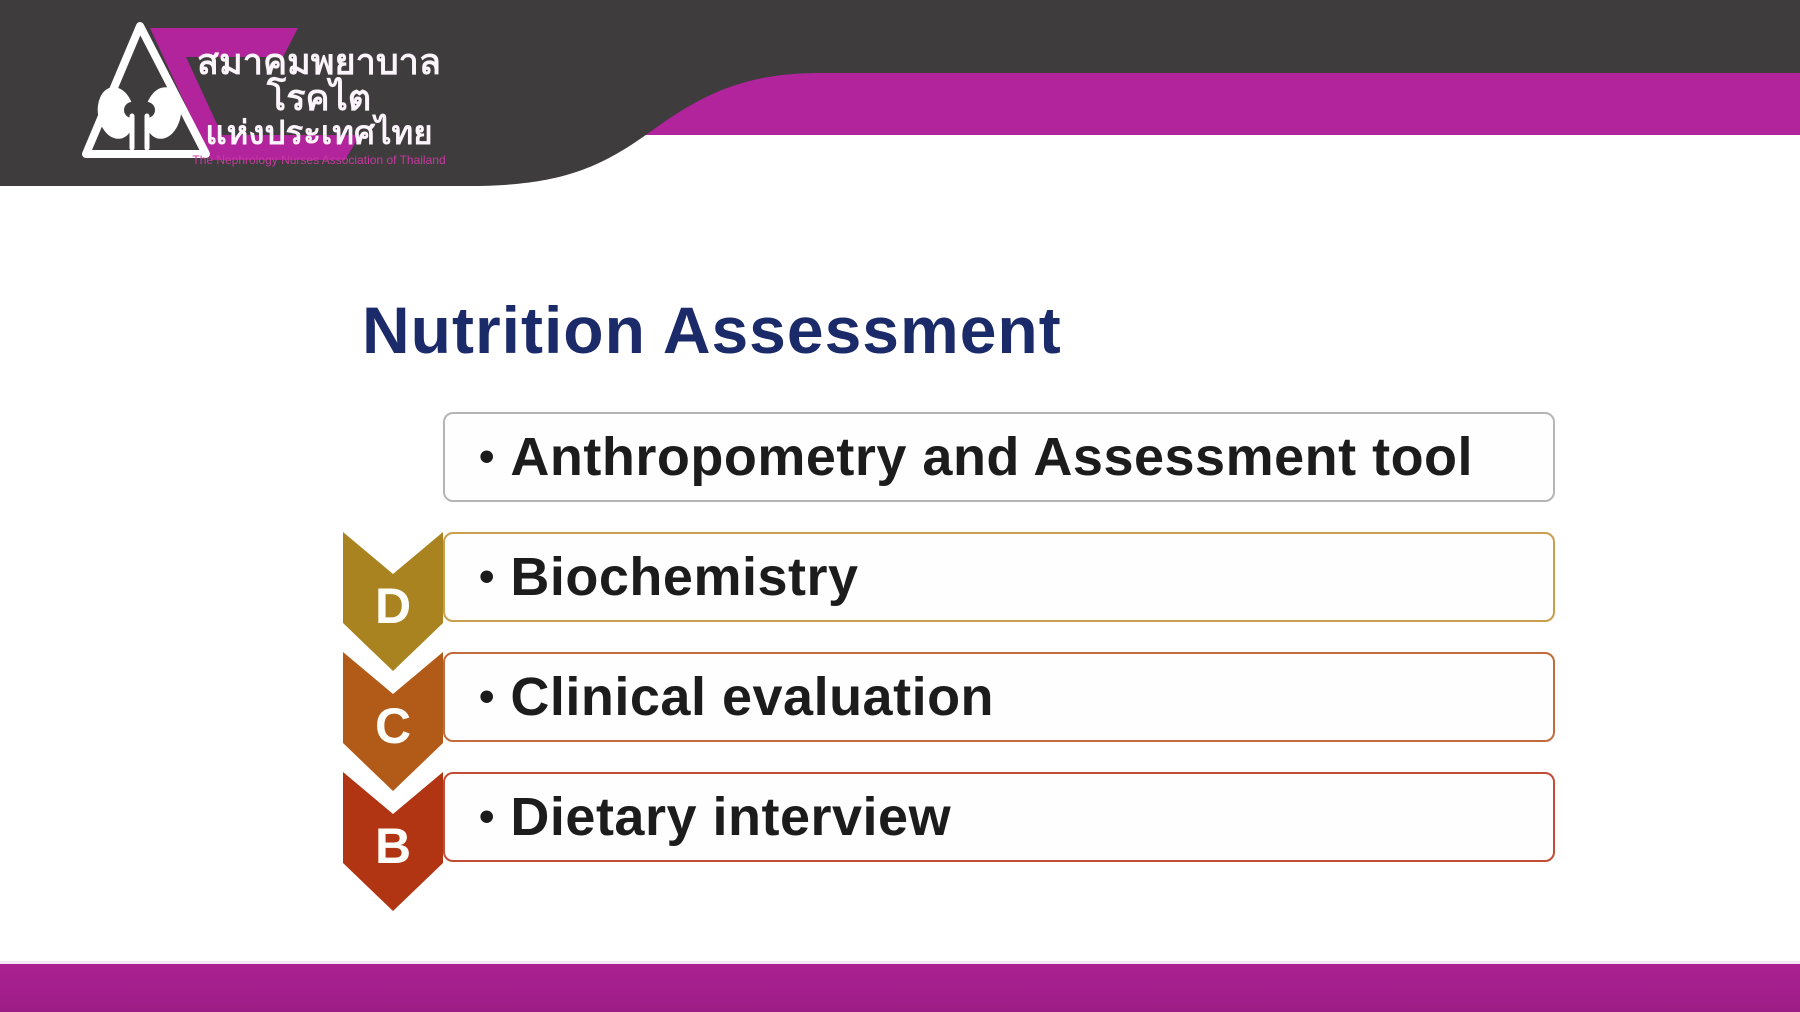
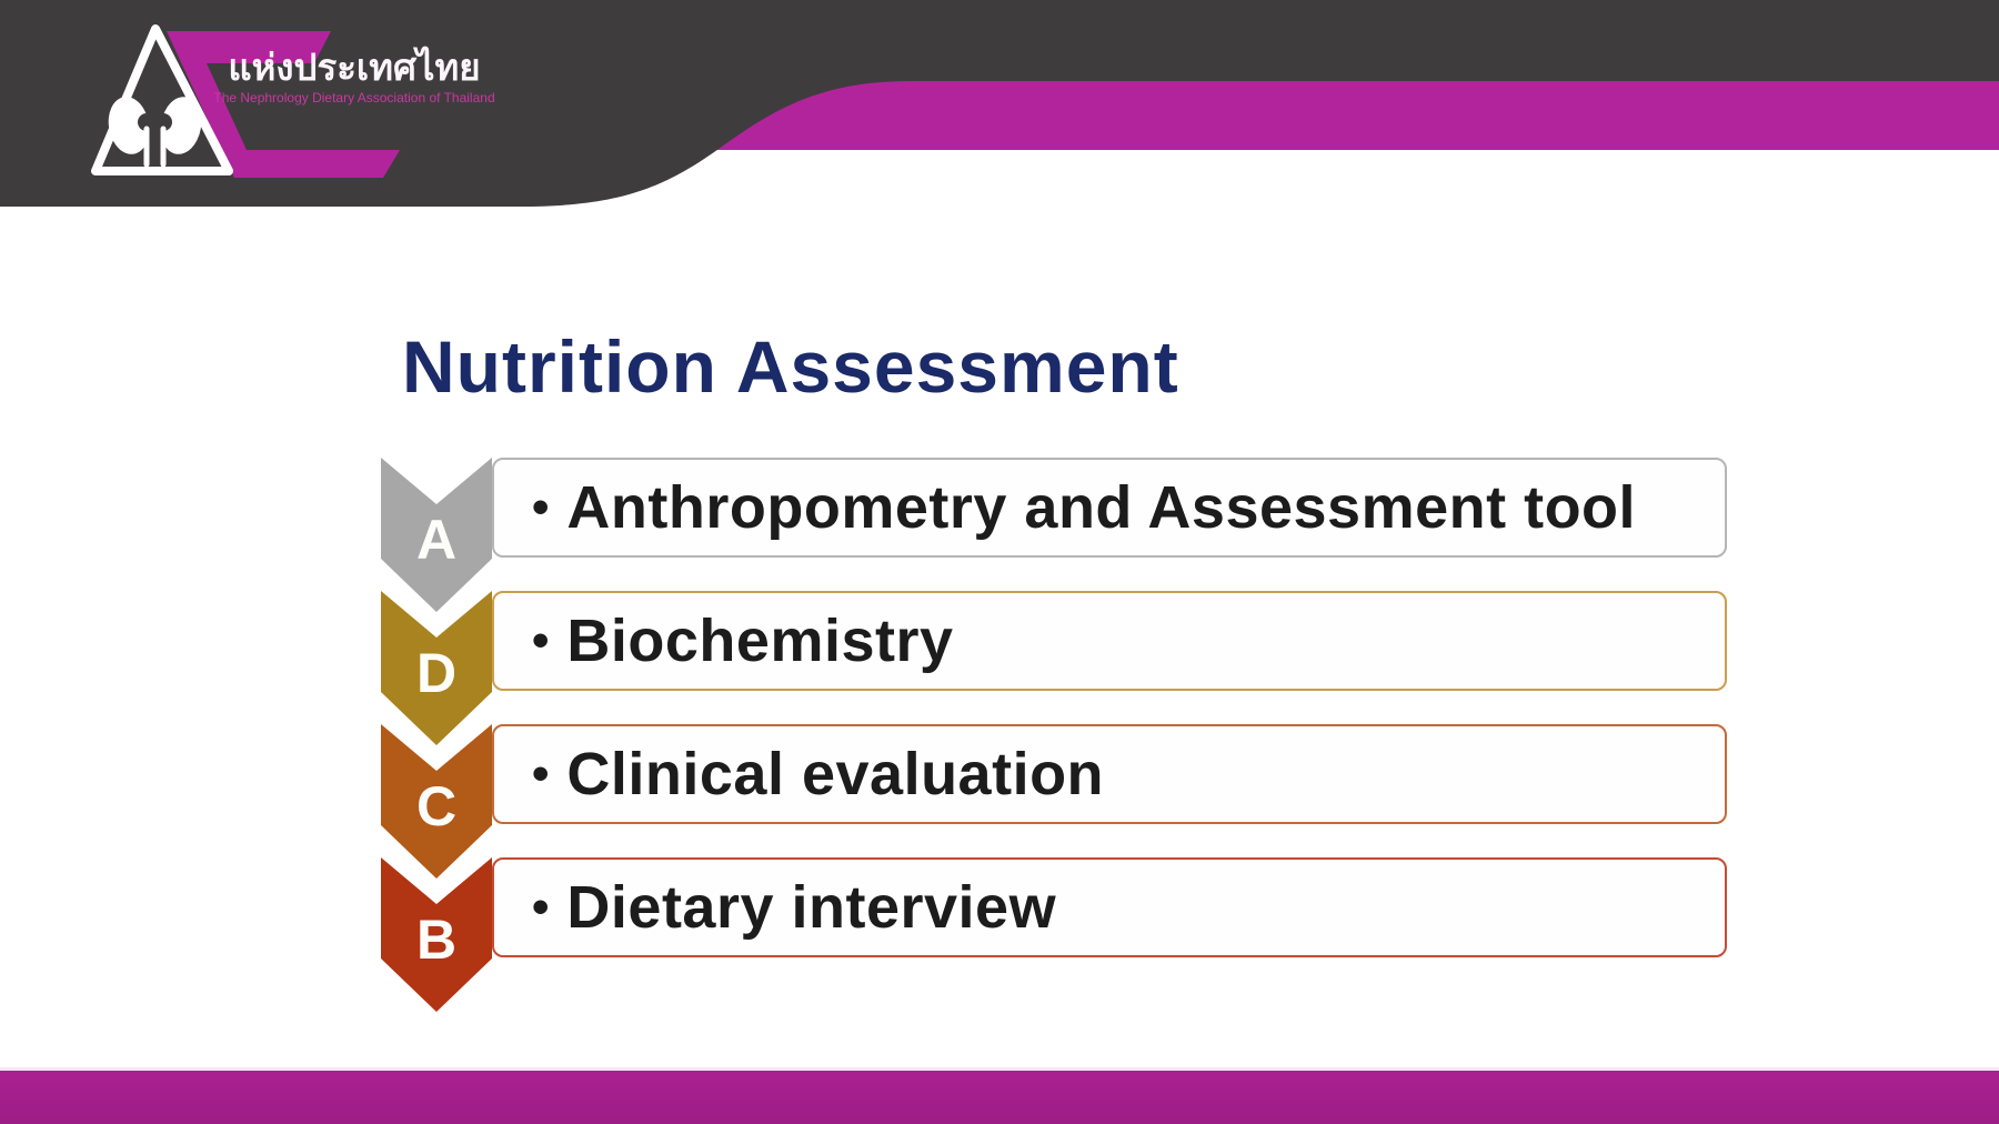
- สมาคมพยาบาลโรคไต
  แห่งประเทศไทย
- The Nephrology Nurses Association of Thailand
+ The Nephrology Dietary Association of Thailand
  Nutrition Assessment
  •
  Anthropometry and Assessment tool
+ A
  •
  Biochemistry
  D
  •
  Clinical evaluation
  C
  •
  Dietary interview
  B
